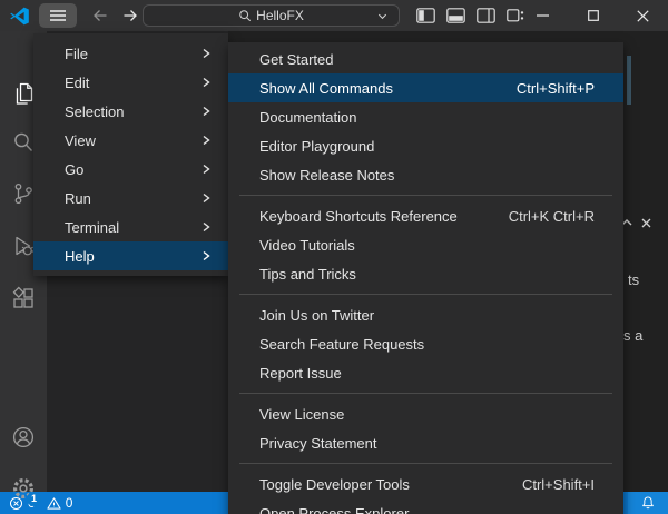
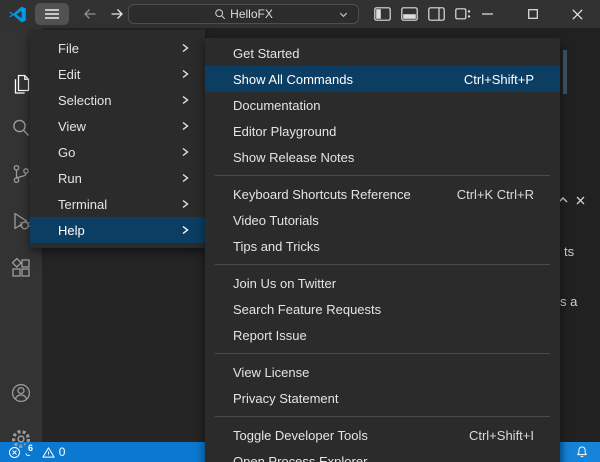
  ts
  s a
  0
- 1
+ 6
  HelloFX
  File
  Edit
  Selection
  View
  Go
  Run
  Terminal
  Help
  Get Started
  Show All Commands
  Ctrl+Shift+P
  Documentation
  Editor Playground
  Show Release Notes
  Keyboard Shortcuts Reference
  Ctrl+K Ctrl+R
  Video Tutorials
  Tips and Tricks
  Join Us on Twitter
  Search Feature Requests
  Report Issue
  View License
  Privacy Statement
  Toggle Developer Tools
  Ctrl+Shift+I
  Open Process Explorer
